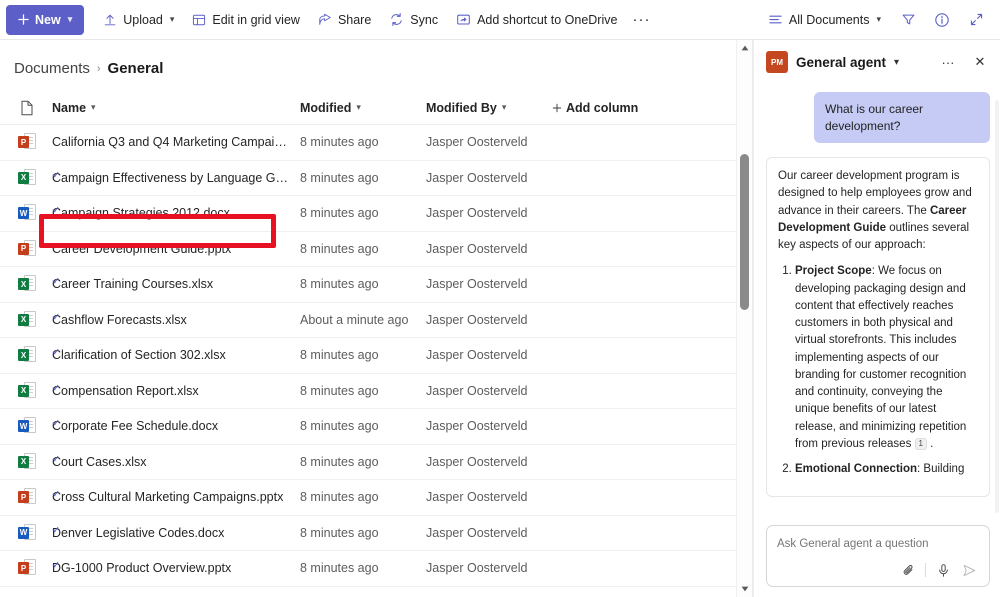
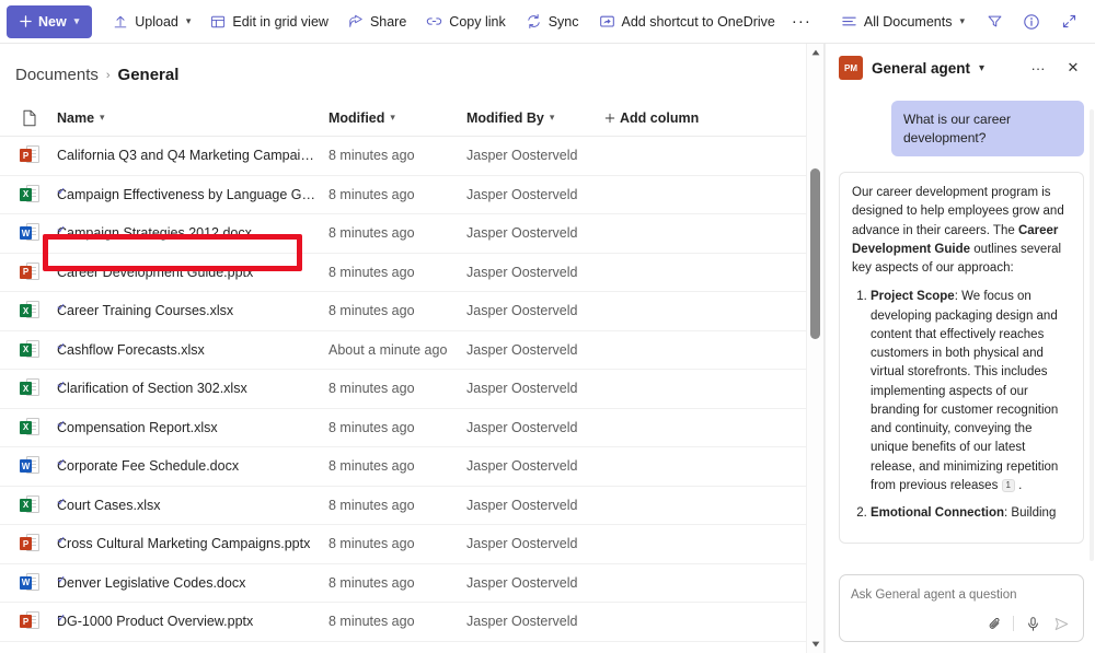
  New
  ▾
  Upload
  ▾
  Edit in grid view
  Share
+ Copy link
  Sync
  Add shortcut to OneDrive
  ···
  All Documents
  ▾
  Documents
  ›
  General
  Name
  ▾
  Modified
  ▾
  Modified By
  ▾
  Add column
  P
  California Q3 and Q4 Marketing Campaign...
  8 minutes ago
  Jasper Oosterveld
  X
  Campaign Effectiveness by Language Grou..
  8 minutes ago
  Jasper Oosterveld
  W
  Campaign Strategies 2012.docx
  8 minutes ago
  Jasper Oosterveld
  P
  Career Development Guide.pptx
  8 minutes ago
  Jasper Oosterveld
  X
  Career Training Courses.xlsx
  8 minutes ago
  Jasper Oosterveld
  X
  Cashflow Forecasts.xlsx
  About a minute ago
  Jasper Oosterveld
  X
  Clarification of Section 302.xlsx
  8 minutes ago
  Jasper Oosterveld
  X
  Compensation Report.xlsx
  8 minutes ago
  Jasper Oosterveld
  W
  Corporate Fee Schedule.docx
  8 minutes ago
  Jasper Oosterveld
  X
  Court Cases.xlsx
  8 minutes ago
  Jasper Oosterveld
  P
  Cross Cultural Marketing Campaigns.pptx
  8 minutes ago
  Jasper Oosterveld
  W
  Denver Legislative Codes.docx
  8 minutes ago
  Jasper Oosterveld
  P
  DG-1000 Product Overview.pptx
  8 minutes ago
  Jasper Oosterveld
  PM
  General agent
  ▾
  ···
  ✕
  What is our career development?
  Our career development program is designed to help employees grow and advance in their careers. The Career Development Guide outlines several key aspects of our approach:
  Project Scope: We focus on developing packaging design and content that effectively reaches customers in both physical and virtual storefronts. This includes implementing aspects of our branding for customer recognition and continuity, conveying the unique benefits of our latest release, and minimizing repetition from previous releases 1 .
  Emotional Connection: Building
  Ask General agent a question
